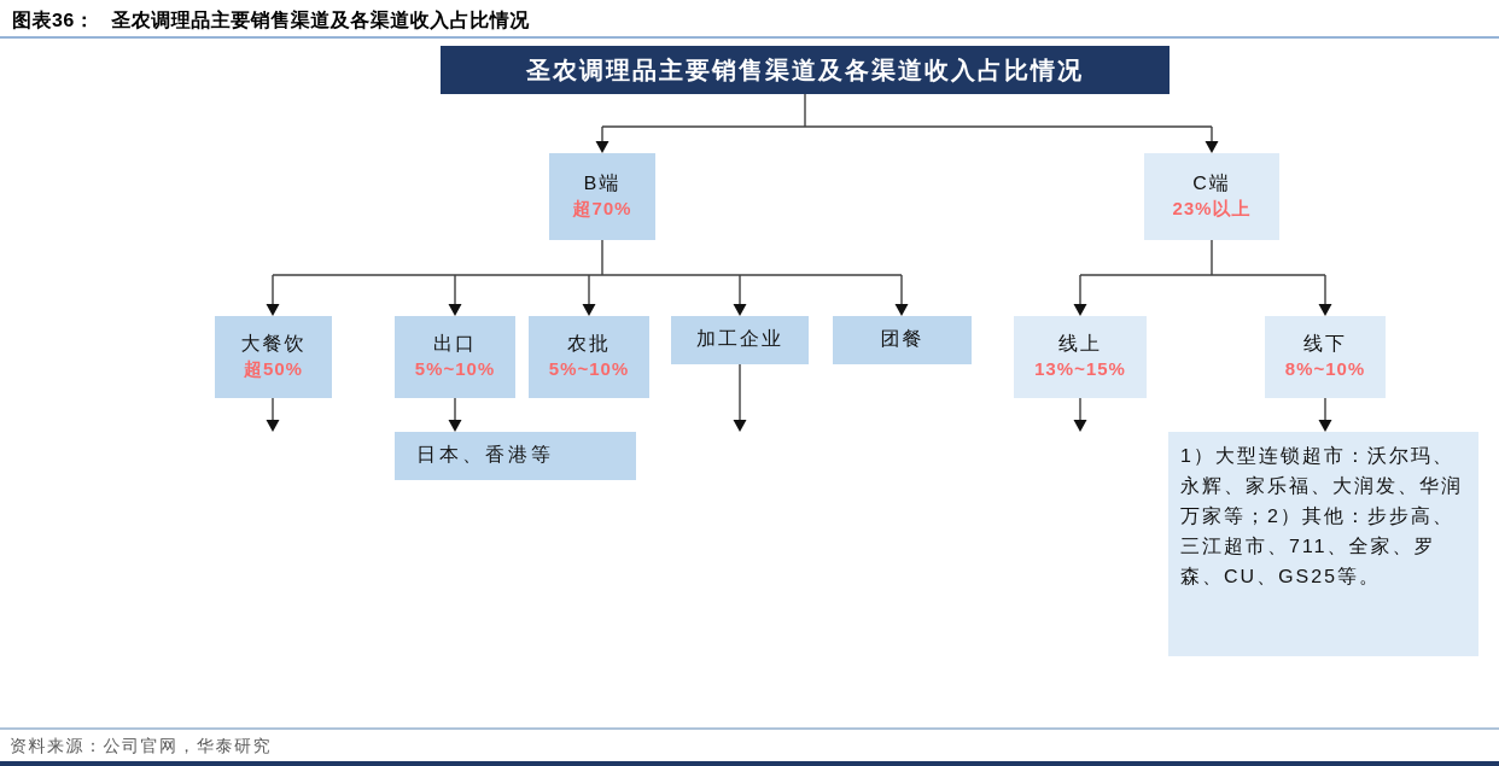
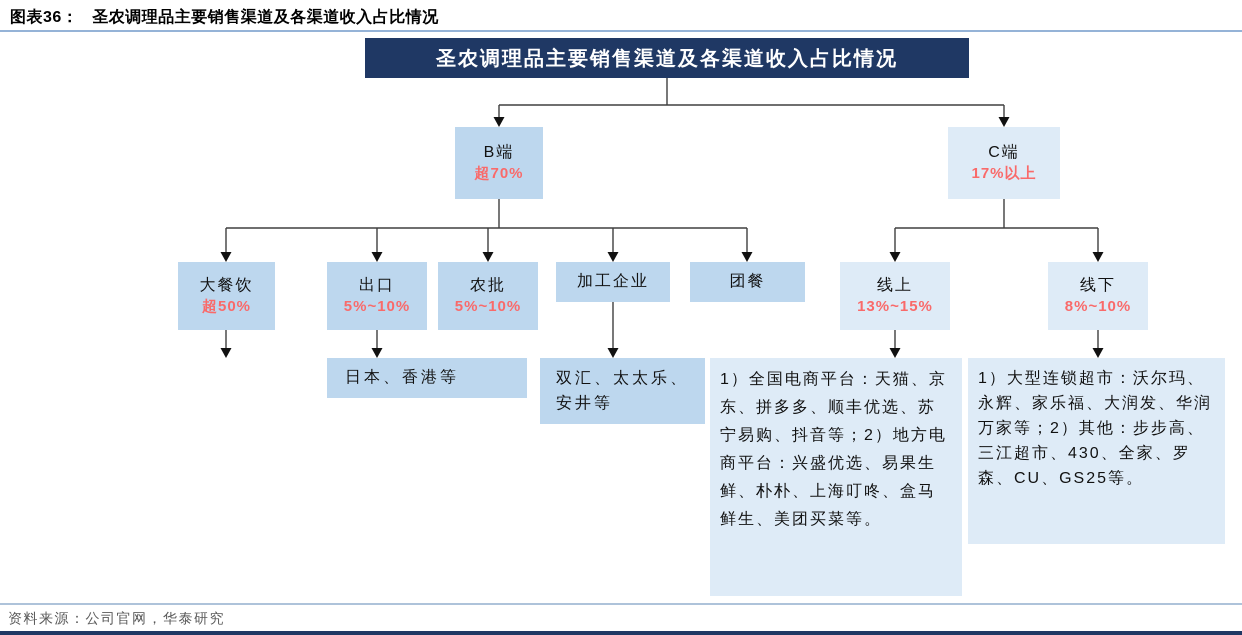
  图表36： 圣农调理品主要销售渠道及各渠道收入占比情况
  圣农调理品主要销售渠道及各渠道收入占比情况
  B端
  超70%
  C端
- 23%以上
+ 17%以上
  大餐饮
  超50%
  出口
  5%~10%
  农批
  5%~10%
  加工企业
  团餐
  线上
  13%~15%
  线下
  8%~10%
  日本、香港等
+ 双汇、太太乐、安井等
+ 1）全国电商平台：天猫、京东、拼多多、顺丰优选、苏宁易购、抖音等；2）地方电商平台：兴盛优选、易果生鲜、朴朴、上海叮咚、盒马鲜生、美团买菜等。
- 1）大型连锁超市：沃尔玛、永辉、家乐福、大润发、华润万家等；2）其他：步步高、三江超市、711、全家、罗森、CU、GS25等。
+ 1）大型连锁超市：沃尔玛、永辉、家乐福、大润发、华润万家等；2）其他：步步高、三江超市、430、全家、罗森、CU、GS25等。
  资料来源：公司官网，华泰研究
